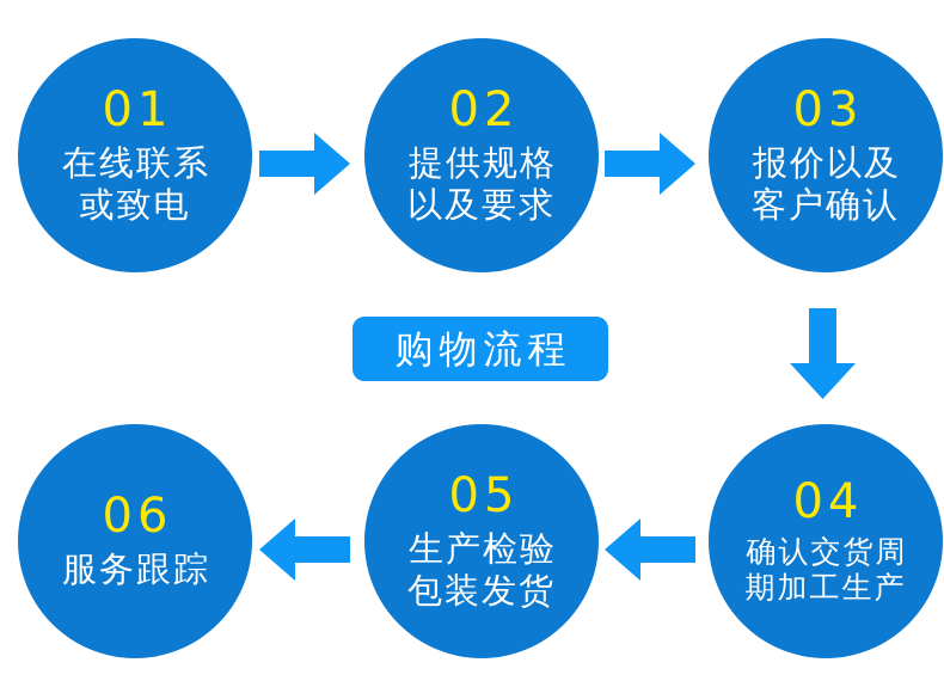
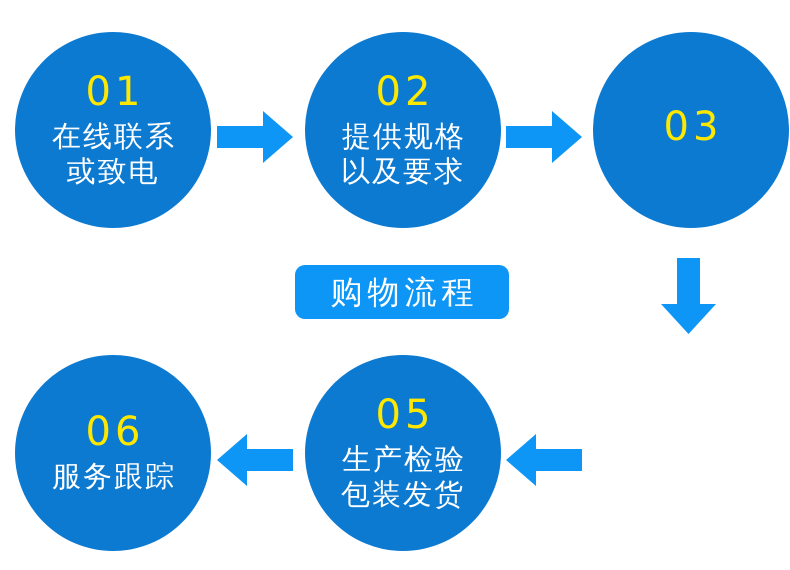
  01
  在线联系
  或致电
  02
  提供规格
  以及要求
  03
- 报价以及
- 客户确认
- 04
- 确认交货周
- 期加工生产
  05
  生产检验
  包装发货
  06
  服务跟踪
  购物流程
